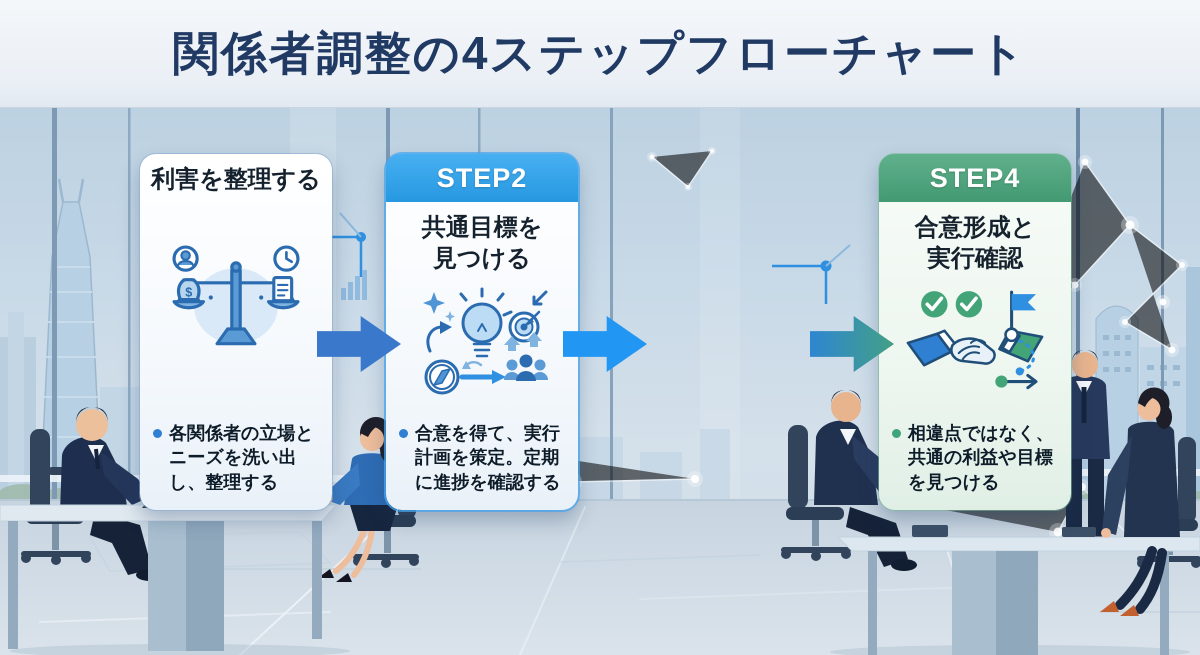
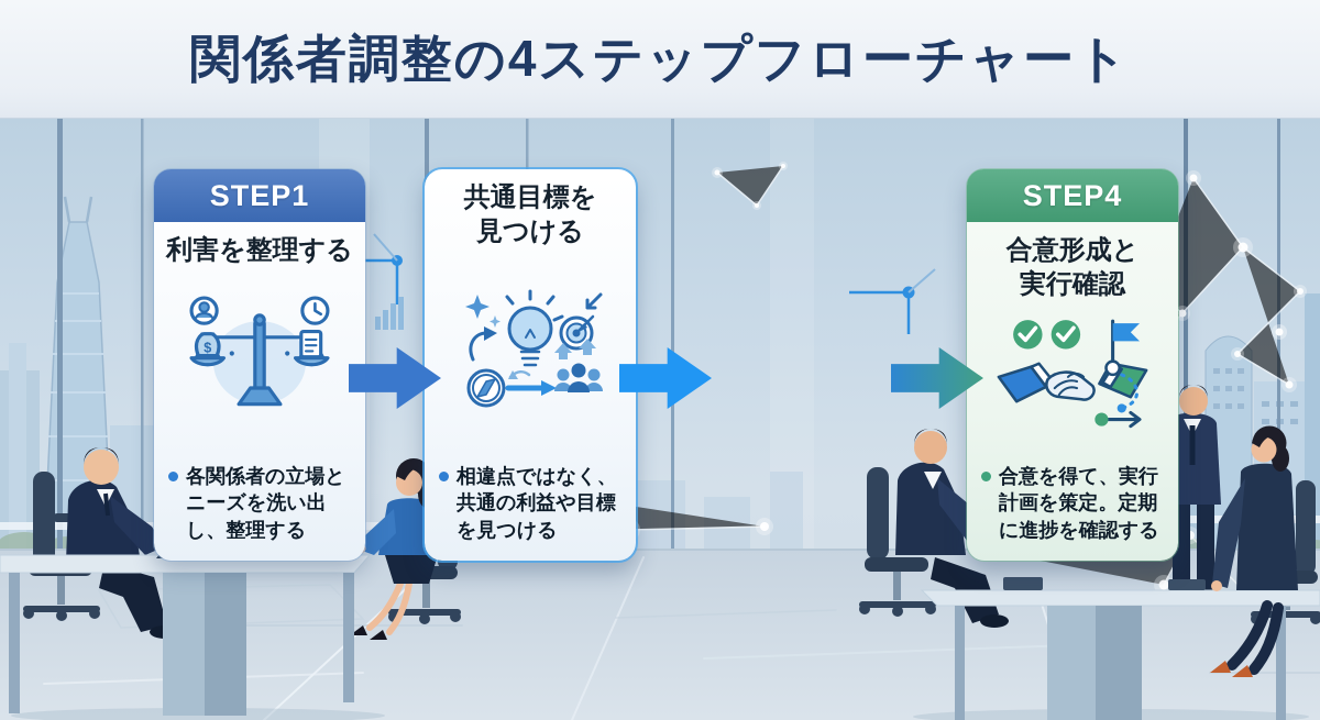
  関係者調整の4ステップフローチャート
+ STEP1
  利害を整理する
  $
  各関係者の立場とニーズを洗い出し、整理する
- STEP2
  共通目標を
  見つける
- 合意を得て、実行計画を策定。定期に進捗を確認する
+ 相違点ではなく、共通の利益や目標を見つける
  STEP4
  合意形成と
  実行確認
- 相違点ではなく、共通の利益や目標を見つける
+ 合意を得て、実行計画を策定。定期に進捗を確認する
